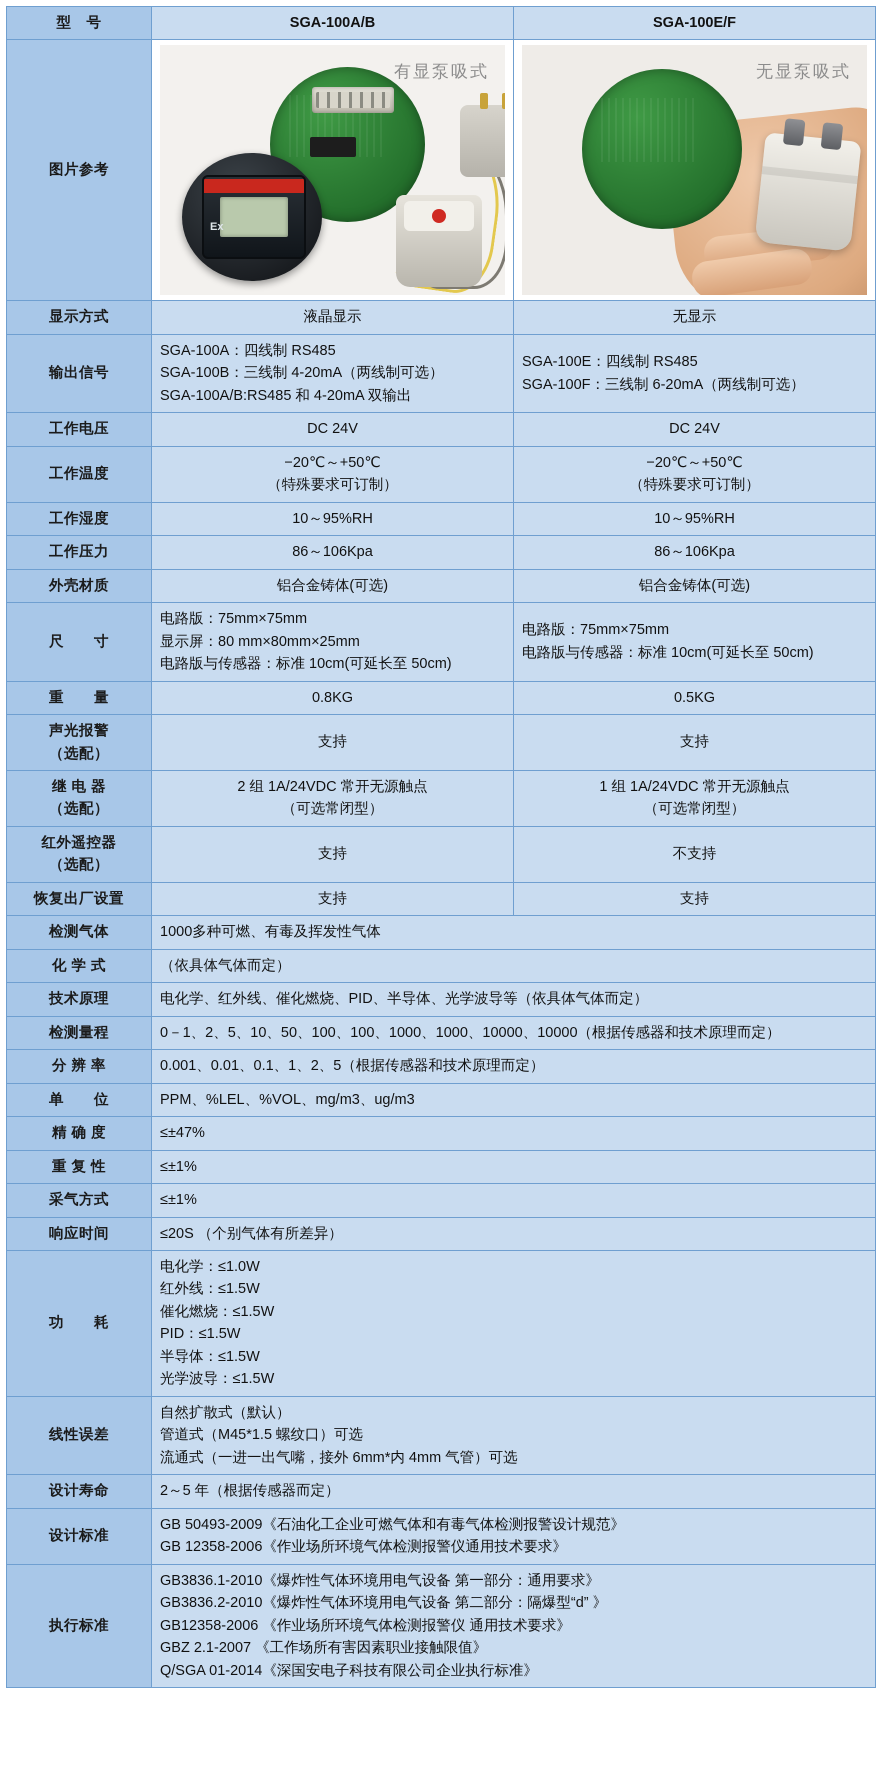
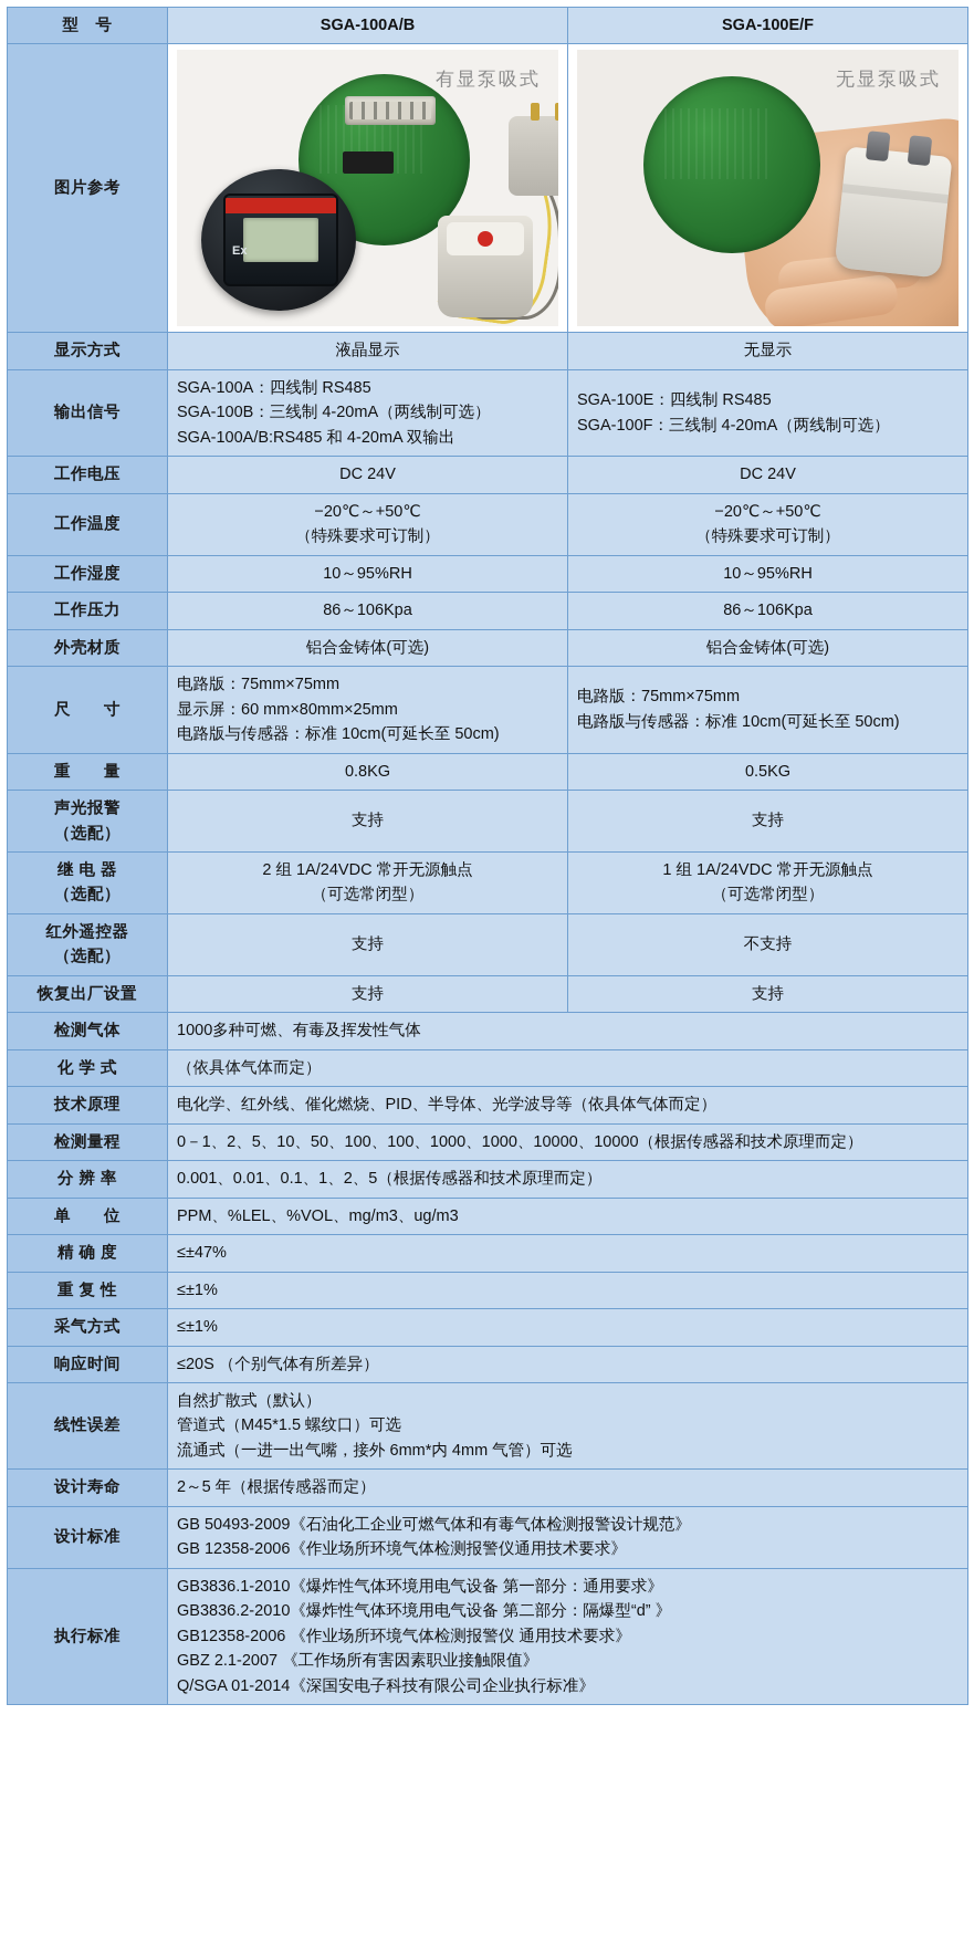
  型 号	SGA-100A/B	SGA-100E/F
  图片参考	有显泵吸式 Ex	无显泵吸式
  显示方式	液晶显示	无显示
- 输出信号	SGA-100A：四线制 RS485 SGA-100B：三线制 4-20mA（两线制可选） SGA-100A/B:RS485 和 4-20mA 双输出	SGA-100E：四线制 RS485 SGA-100F：三线制 6-20mA（两线制可选）
+ 输出信号	SGA-100A：四线制 RS485 SGA-100B：三线制 4-20mA（两线制可选） SGA-100A/B:RS485 和 4-20mA 双输出	SGA-100E：四线制 RS485 SGA-100F：三线制 4-20mA（两线制可选）
  工作电压	DC 24V	DC 24V
  工作温度	−20℃～+50℃ （特殊要求可订制）	−20℃～+50℃ （特殊要求可订制）
  工作湿度	10～95%RH	10～95%RH
  工作压力	86～106Kpa	86～106Kpa
  外壳材质	铝合金铸体(可选)	铝合金铸体(可选)
- 尺 寸	电路版：75mm×75mm 显示屏：80 mm×80mm×25mm 电路版与传感器：标准 10cm(可延长至 50cm)	电路版：75mm×75mm 电路版与传感器：标准 10cm(可延长至 50cm)
+ 尺 寸	电路版：75mm×75mm 显示屏：60 mm×80mm×25mm 电路版与传感器：标准 10cm(可延长至 50cm)	电路版：75mm×75mm 电路版与传感器：标准 10cm(可延长至 50cm)
  重 量	0.8KG	0.5KG
  声光报警 （选配）	支持	支持
  继 电 器 （选配）	2 组 1A/24VDC 常开无源触点 （可选常闭型）	1 组 1A/24VDC 常开无源触点 （可选常闭型）
  红外遥控器 （选配）	支持	不支持
  恢复出厂设置	支持	支持
  检测气体	1000多种可燃、有毒及挥发性气体
  化 学 式	（依具体气体而定）
  技术原理	电化学、红外线、催化燃烧、PID、半导体、光学波导等（依具体气体而定）
  检测量程	0－1、2、5、10、50、100、100、1000、1000、10000、10000（根据传感器和技术原理而定）
  分 辨 率	0.001、0.01、0.1、1、2、5（根据传感器和技术原理而定）
  单 位	PPM、%LEL、%VOL、mg/m3、ug/m3
  精 确 度	≤±47%
  重 复 性	≤±1%
  采气方式	≤±1%
  响应时间	≤20S （个别气体有所差异）
- 功 耗	电化学：≤1.0W 红外线：≤1.5W 催化燃烧：≤1.5W PID：≤1.5W 半导体：≤1.5W 光学波导：≤1.5W
  线性误差	自然扩散式（默认） 管道式（M45*1.5 螺纹口）可选 流通式（一进一出气嘴，接外 6mm*内 4mm 气管）可选
  设计寿命	2～5 年（根据传感器而定）
  设计标准	GB 50493-2009《石油化工企业可燃气体和有毒气体检测报警设计规范》 GB 12358-2006《作业场所环境气体检测报警仪通用技术要求》
  执行标准	GB3836.1-2010《爆炸性气体环境用电气设备 第一部分：通用要求》 GB3836.2-2010《爆炸性气体环境用电气设备 第二部分：隔爆型“d” 》 GB12358-2006 《作业场所环境气体检测报警仪 通用技术要求》 GBZ 2.1-2007 《工作场所有害因素职业接触限值》 Q/SGA 01-2014《深国安电子科技有限公司企业执行标准》
